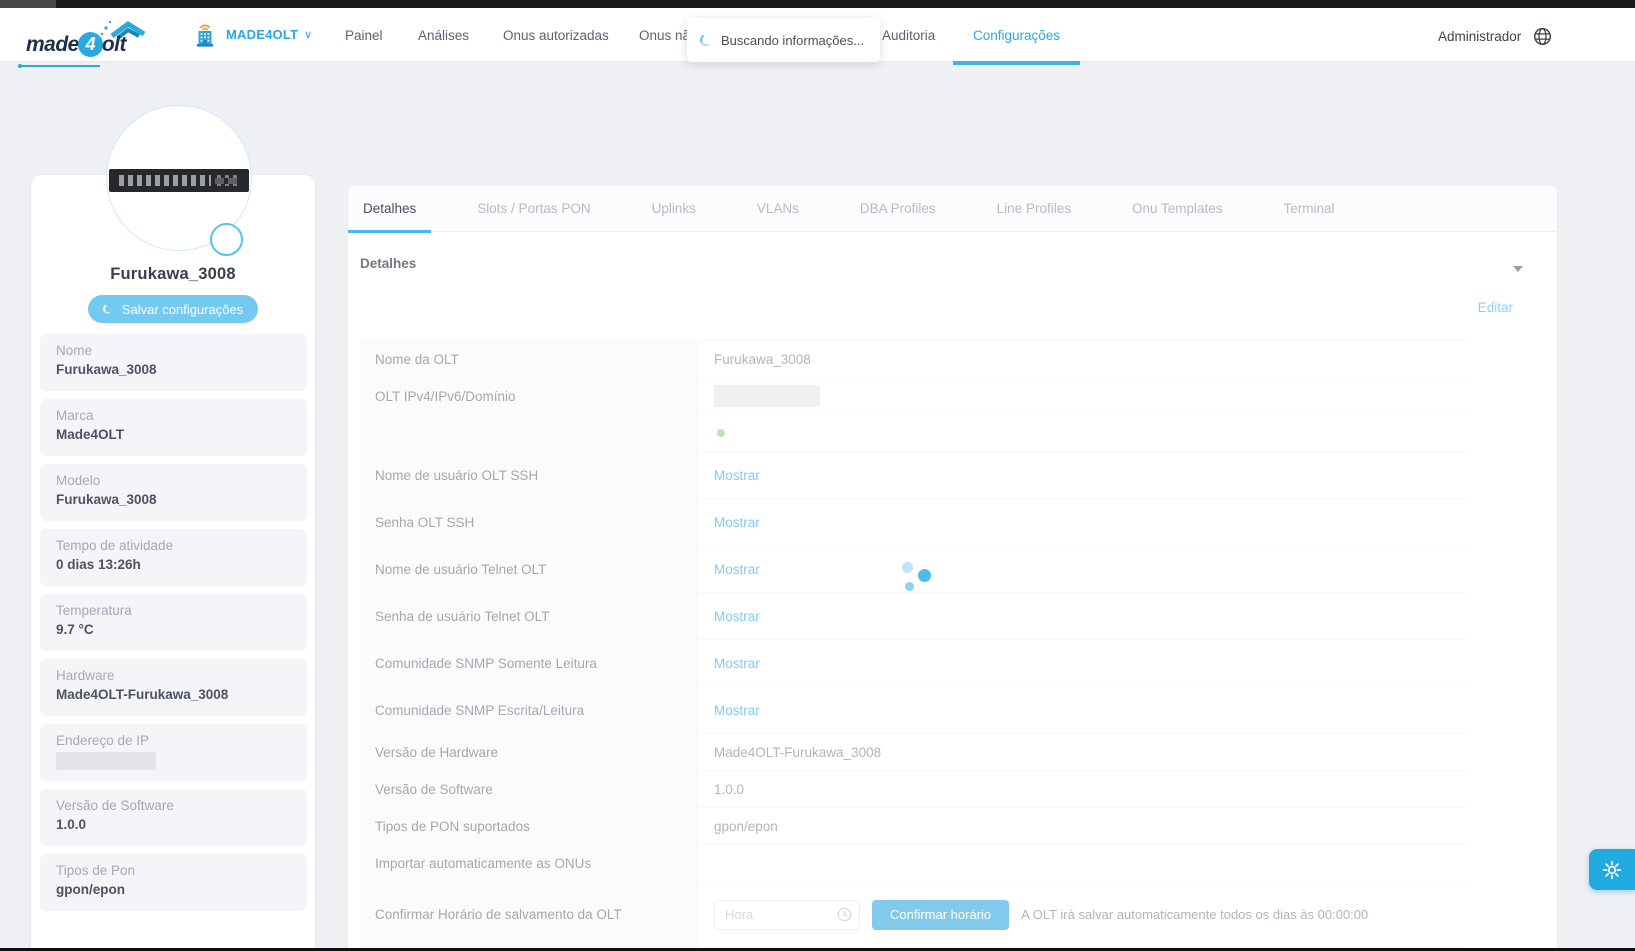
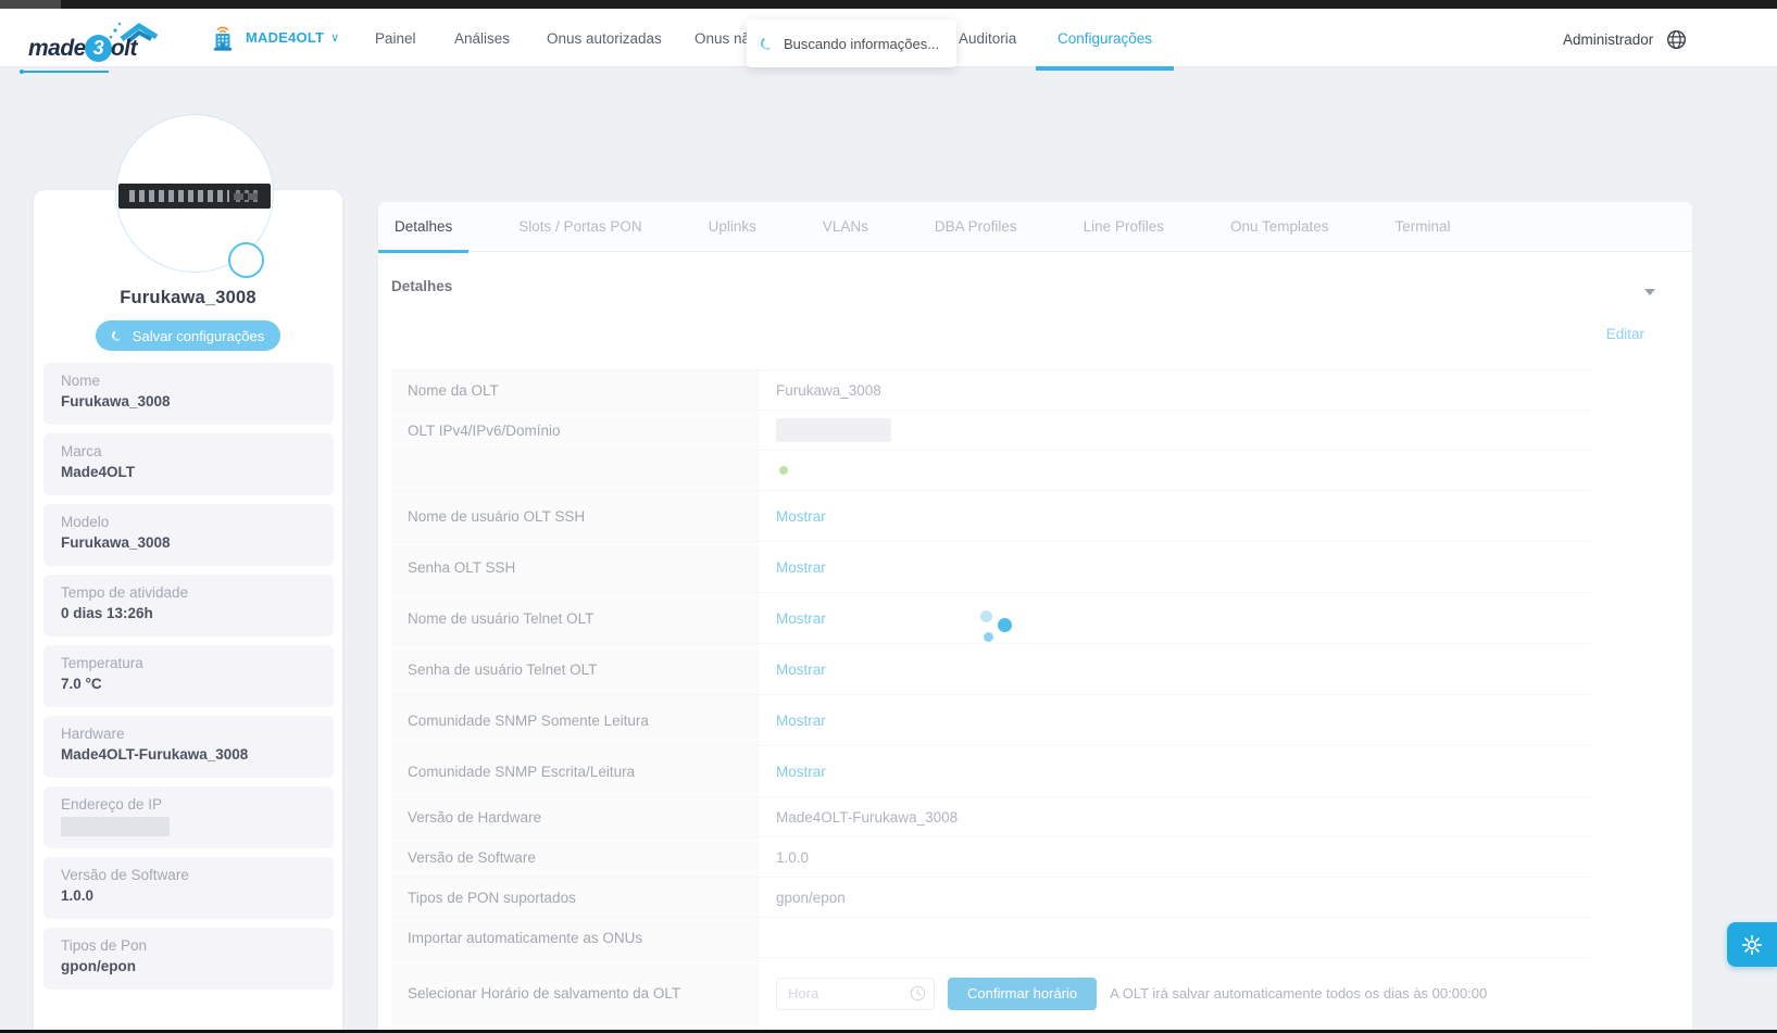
  made
- 4
+ 3
  olt
  MADE4OLT
  ∨
  Painel
  Análises
  Onus autorizadas
  Auditoria
  Configurações
  Administrador
  Buscando informações...
  Furukawa_3008
  Salvar configurações
  Nome
  Furukawa_3008
  Marca
  Made4OLT
  Modelo
  Furukawa_3008
  Tempo de atividade
  0 dias 13:26h
  Temperatura
- 9.7 °C
+ 7.0 °C
  Hardware
  Made4OLT-Furukawa_3008
  Endereço de IP
  Versão de Software
  1.0.0
  Tipos de Pon
  gpon/epon
  Detalhes
  Slots / Portas PON
  Uplinks
  VLANs
  DBA Profiles
  Line Profiles
  Onu Templates
  Terminal
  Detalhes
  Editar
  Nome da OLT
  Furukawa_3008
  OLT IPv4/IPv6/Domínio
  Nome de usuário OLT SSH
  Mostrar
  Senha OLT SSH
  Mostrar
  Nome de usuário Telnet OLT
  Mostrar
  Senha de usuário Telnet OLT
  Mostrar
  Comunidade SNMP Somente Leitura
  Mostrar
  Comunidade SNMP Escrita/Leitura
  Mostrar
  Versão de Hardware
  Made4OLT-Furukawa_3008
  Versão de Software
  1.0.0
  Tipos de PON suportados
  gpon/epon
  Importar automaticamente as ONUs
- Confirmar Horário de salvamento da OLT
+ Selecionar Horário de salvamento da OLT
  Hora
  Confirmar horário
  A OLT irá salvar automaticamente todos os dias às 00:00:00
